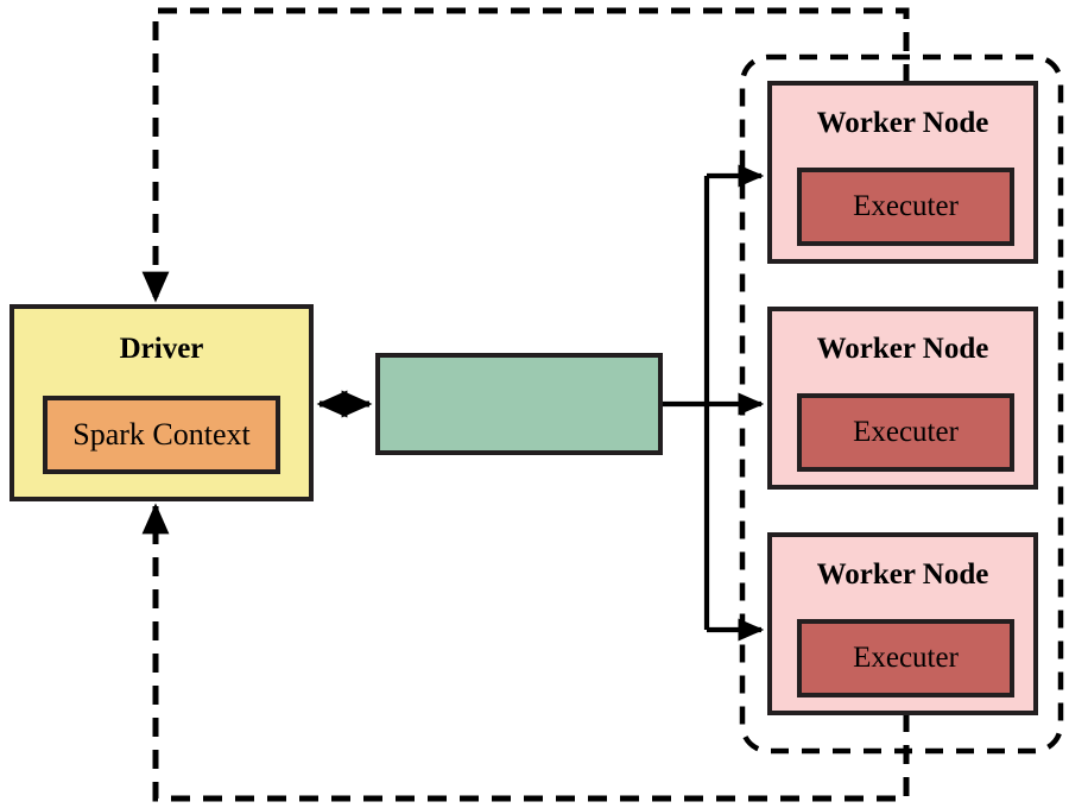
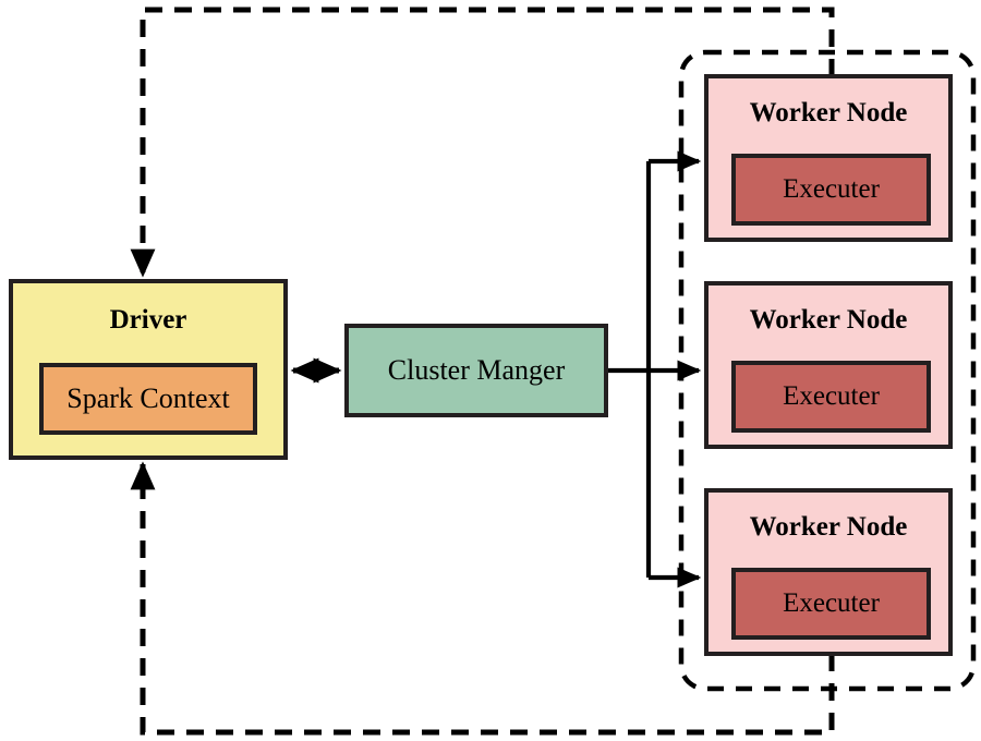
  Driver
  Spark Context
+ Cluster Manger
  Worker Node
  Executer
  Worker Node
  Executer
  Worker Node
  Executer
